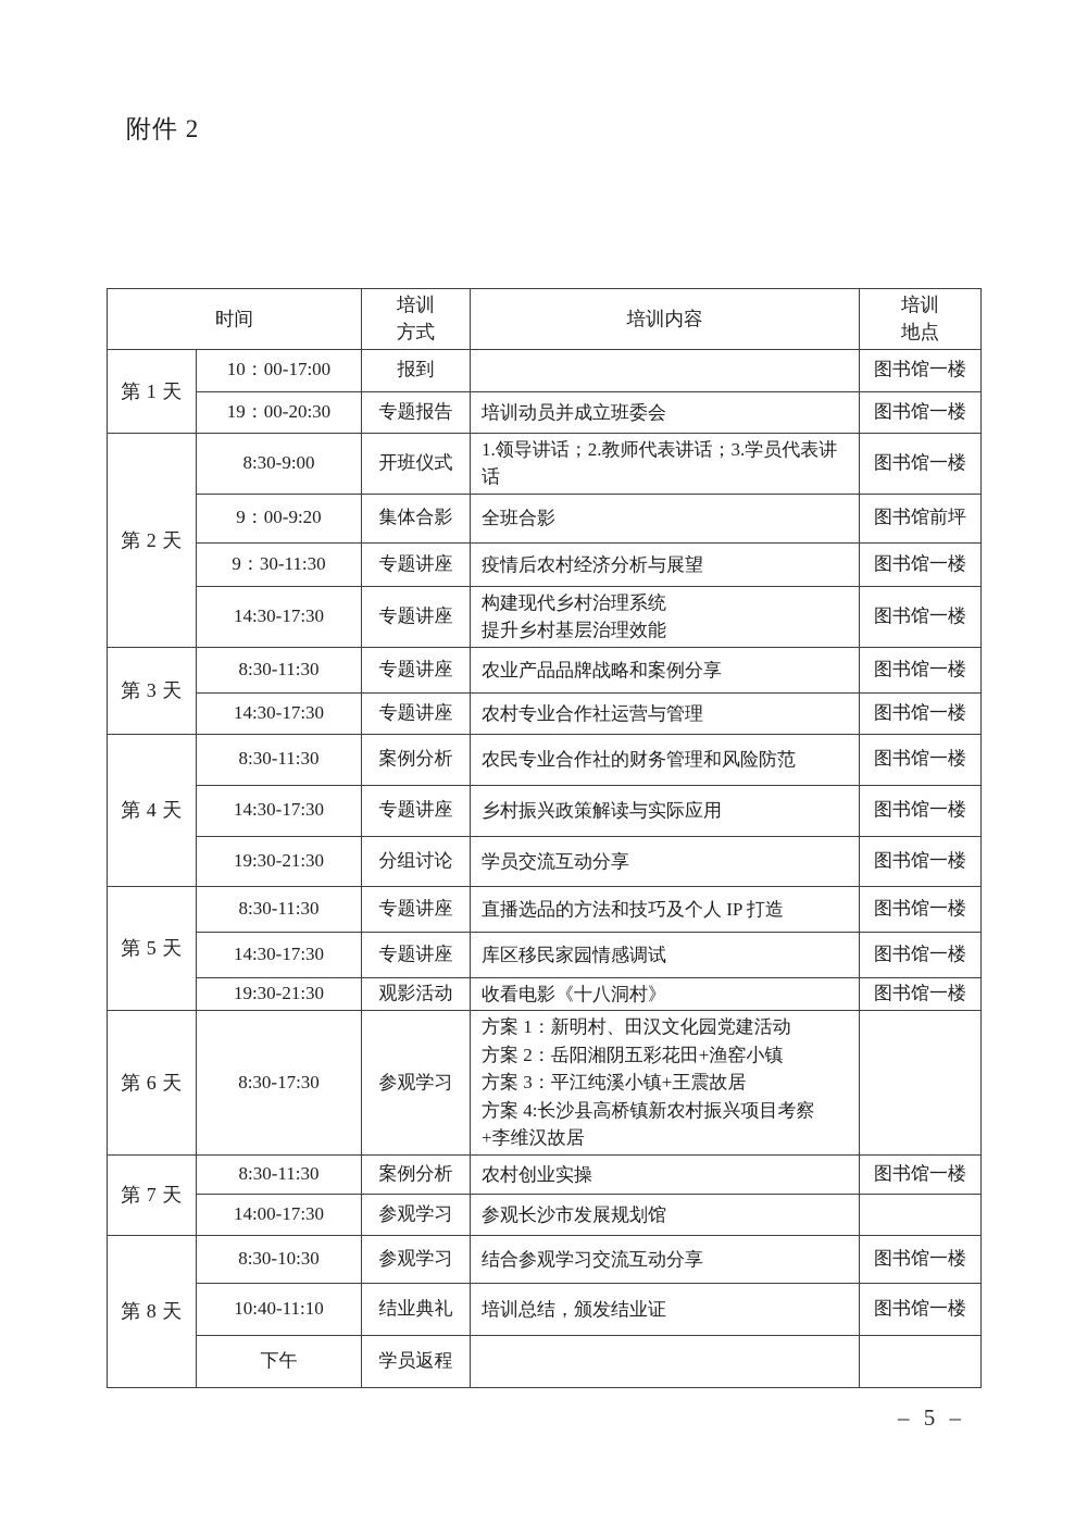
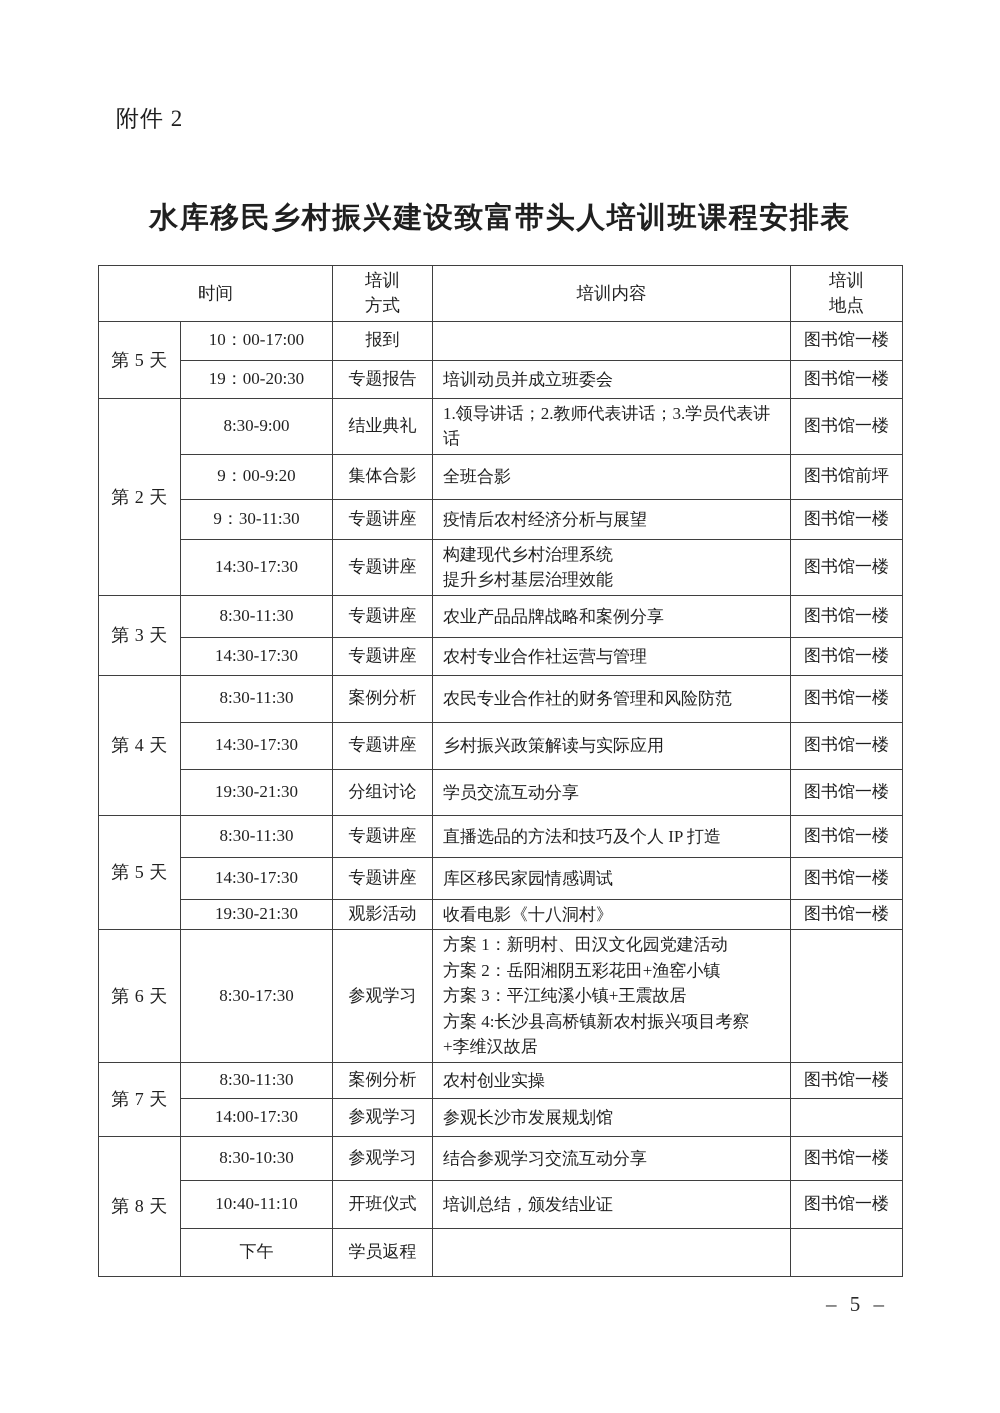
  附件 2
+ 水库移民乡村振兴建设致富带头人培训班课程安排表
  时间	培训 方式	培训内容	培训 地点
- 第 1 天	10：00-17:00	报到		图书馆一楼
+ 第 5 天	10：00-17:00	报到		图书馆一楼
  19：00-20:30	专题报告	培训动员并成立班委会	图书馆一楼
- 第 2 天	8:30-9:00	开班仪式	1.领导讲话；2.教师代表讲话；3.学员代表讲话	图书馆一楼
+ 第 2 天	8:30-9:00	结业典礼	1.领导讲话；2.教师代表讲话；3.学员代表讲话	图书馆一楼
  9：00-9:20	集体合影	全班合影	图书馆前坪
  9：30-11:30	专题讲座	疫情后农村经济分析与展望	图书馆一楼
  14:30-17:30	专题讲座	构建现代乡村治理系统 提升乡村基层治理效能	图书馆一楼
  第 3 天	8:30-11:30	专题讲座	农业产品品牌战略和案例分享	图书馆一楼
  14:30-17:30	专题讲座	农村专业合作社运营与管理	图书馆一楼
  第 4 天	8:30-11:30	案例分析	农民专业合作社的财务管理和风险防范	图书馆一楼
  14:30-17:30	专题讲座	乡村振兴政策解读与实际应用	图书馆一楼
  19:30-21:30	分组讨论	学员交流互动分享	图书馆一楼
  第 5 天	8:30-11:30	专题讲座	直播选品的方法和技巧及个人 IP 打造	图书馆一楼
  14:30-17:30	专题讲座	库区移民家园情感调试	图书馆一楼
  19:30-21:30	观影活动	收看电影《十八洞村》	图书馆一楼
  第 6 天	8:30-17:30	参观学习	方案 1：新明村、田汉文化园党建活动 方案 2：岳阳湘阴五彩花田+渔窑小镇 方案 3：平江纯溪小镇+王震故居 方案 4:长沙县高桥镇新农村振兴项目考察 +李维汉故居
  第 7 天	8:30-11:30	案例分析	农村创业实操	图书馆一楼
  14:00-17:30	参观学习	参观长沙市发展规划馆
  第 8 天	8:30-10:30	参观学习	结合参观学习交流互动分享	图书馆一楼
- 10:40-11:10	结业典礼	培训总结，颁发结业证	图书馆一楼
+ 10:40-11:10	开班仪式	培训总结，颁发结业证	图书馆一楼
  下午	学员返程
  – 5 –
